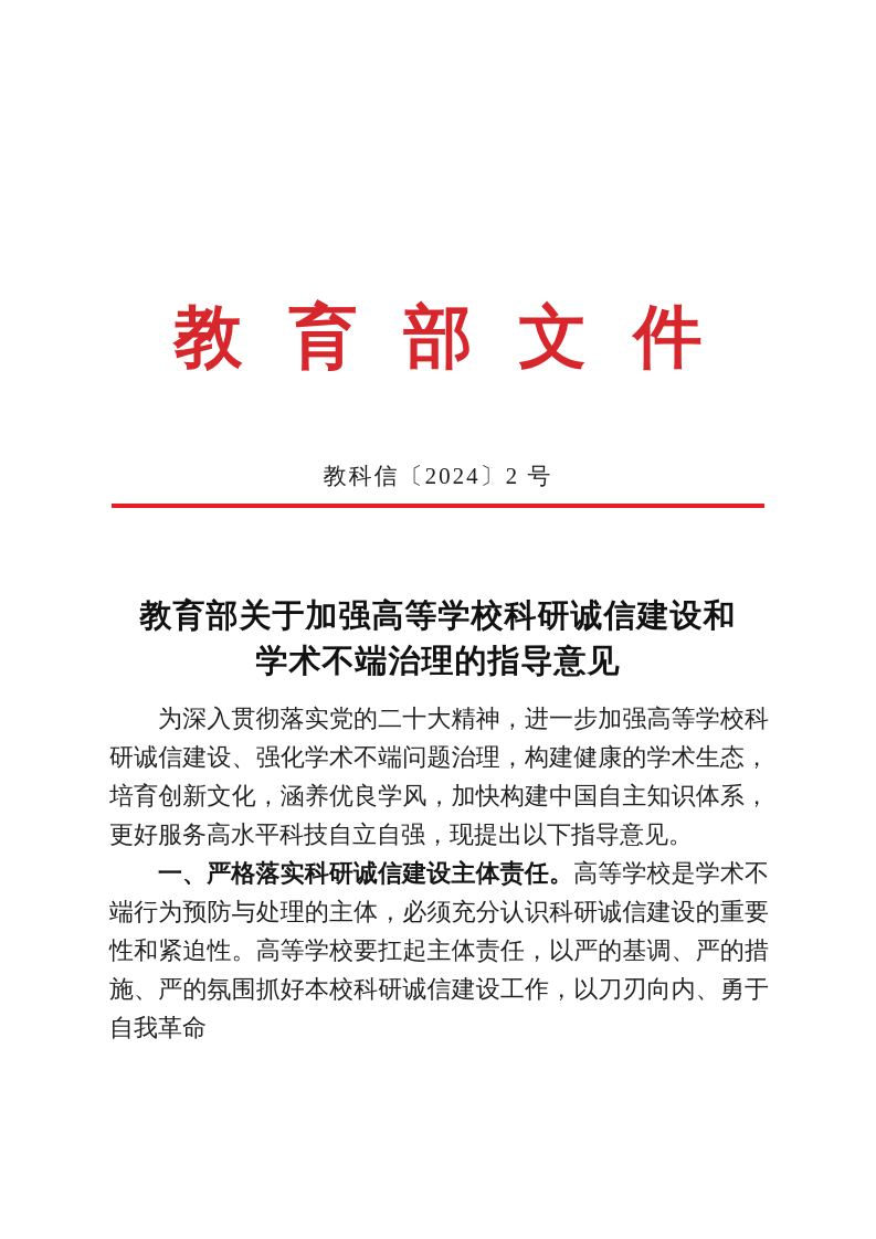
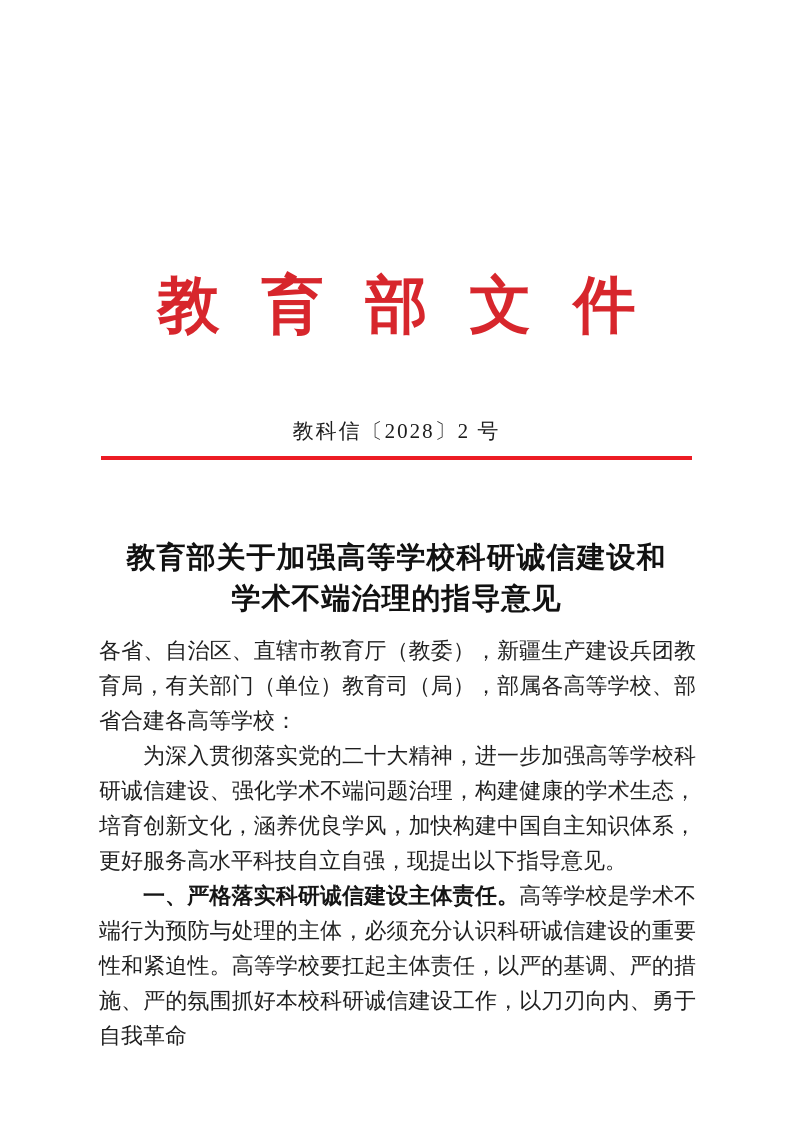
  教育部文件
- 教科信〔2024〕2 号
+ 教科信〔2028〕2 号
  教育部关于加强高等学校科研诚信建设和
  学术不端治理的指导意见
+ 各省、自治区、直辖市教育厅（教委），新疆生产建设兵团教育局，有关部门（单位）教育司（局），部属各高等学校、部省合建各高等学校：
  为深入贯彻落实党的二十大精神，进一步加强高等学校科研诚信建设、强化学术不端问题治理，构建健康的学术生态，培育创新文化，涵养优良学风，加快构建中国自主知识体系，更好服务高水平科技自立自强，现提出以下指导意见。
  一、严格落实科研诚信建设主体责任。高等学校是学术不端行为预防与处理的主体，必须充分认识科研诚信建设的重要性和紧迫性。高等学校要扛起主体责任，以严的基调、严的措施、严的氛围抓好本校科研诚信建设工作，以刀刃向内、勇于自我革命
